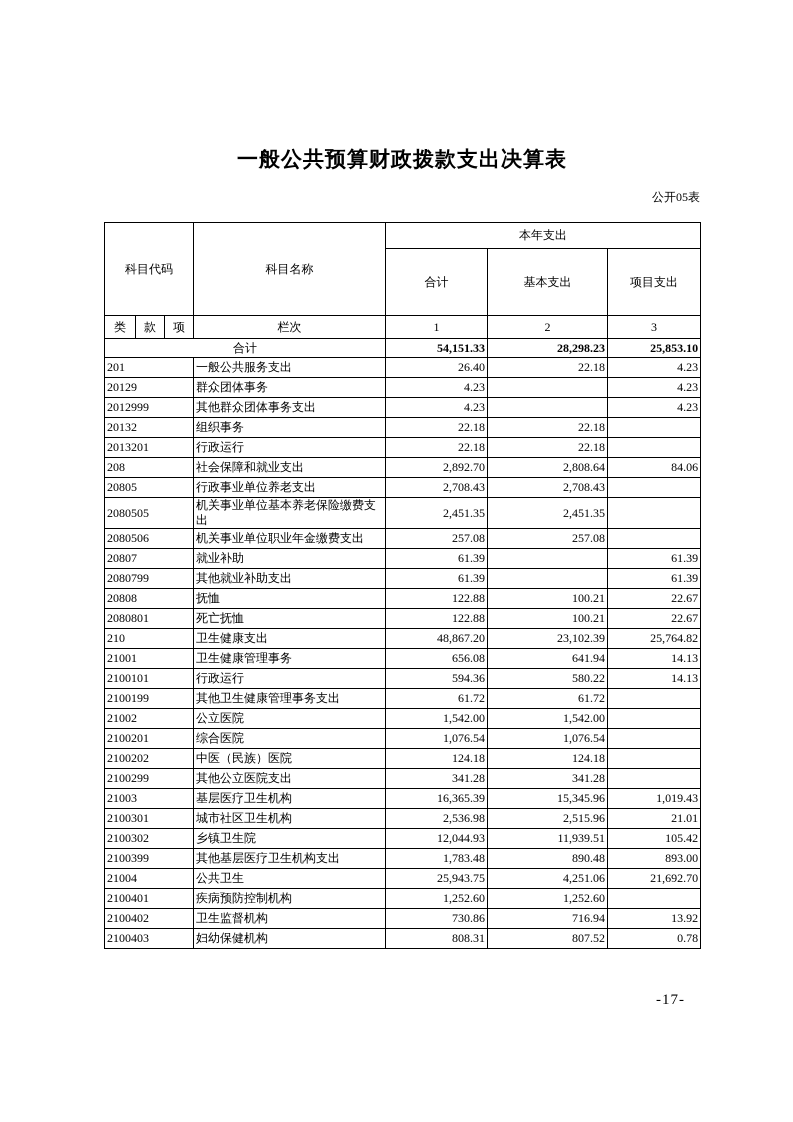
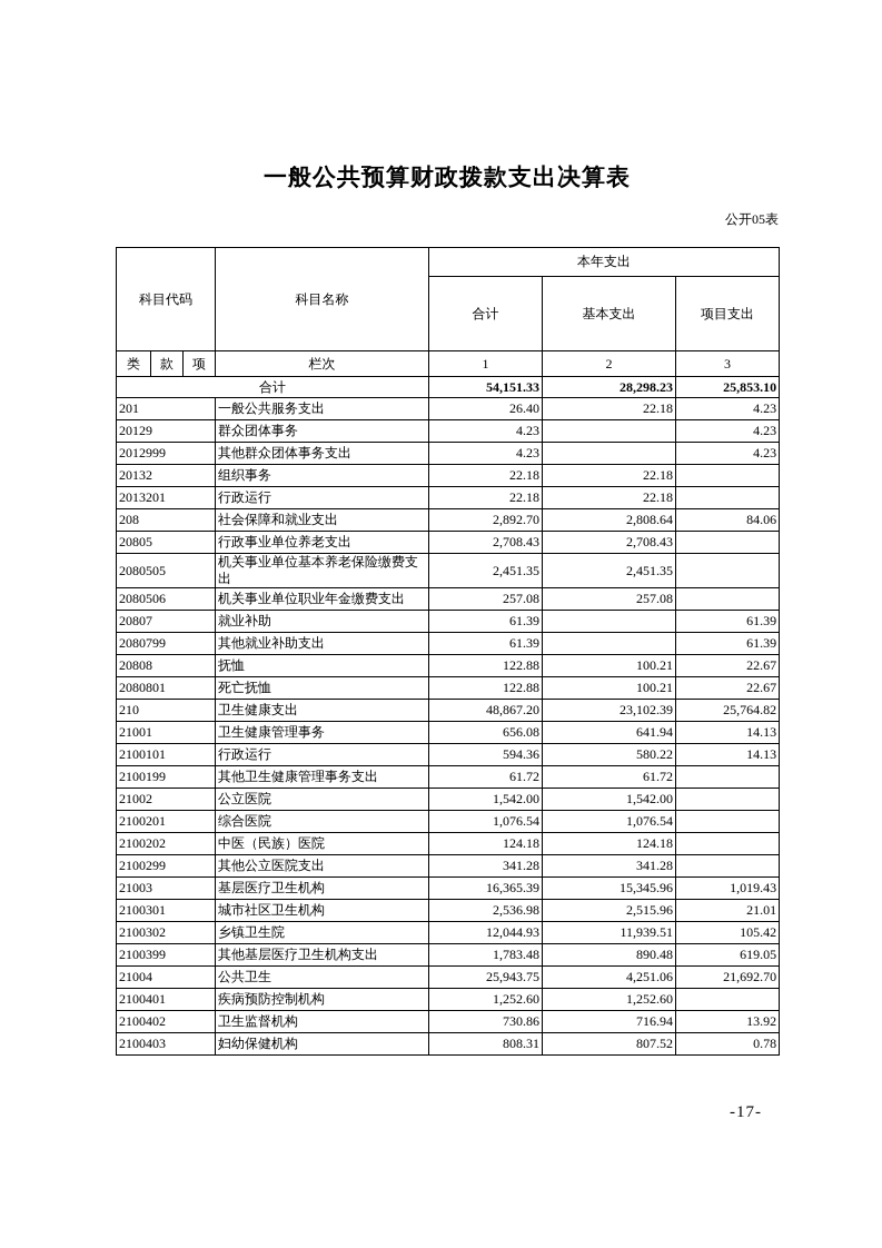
  一般公共预算财政拨款支出决算表
  公开05表
  科目代码	科目名称	本年支出
  合计	基本支出	项目支出
  类	款	项	栏次	1	2	3
  合计	54,151.33	28,298.23	25,853.10
  201	一般公共服务支出	26.40	22.18	4.23
  20129	群众团体事务	4.23		4.23
  2012999	其他群众团体事务支出	4.23		4.23
  20132	组织事务	22.18	22.18
  2013201	行政运行	22.18	22.18
  208	社会保障和就业支出	2,892.70	2,808.64	84.06
  20805	行政事业单位养老支出	2,708.43	2,708.43
  2080505	机关事业单位基本养老保险缴费支出	2,451.35	2,451.35
  2080506	机关事业单位职业年金缴费支出	257.08	257.08
  20807	就业补助	61.39		61.39
  2080799	其他就业补助支出	61.39		61.39
  20808	抚恤	122.88	100.21	22.67
  2080801	死亡抚恤	122.88	100.21	22.67
  210	卫生健康支出	48,867.20	23,102.39	25,764.82
  21001	卫生健康管理事务	656.08	641.94	14.13
  2100101	行政运行	594.36	580.22	14.13
  2100199	其他卫生健康管理事务支出	61.72	61.72
  21002	公立医院	1,542.00	1,542.00
  2100201	综合医院	1,076.54	1,076.54
  2100202	中医（民族）医院	124.18	124.18
  2100299	其他公立医院支出	341.28	341.28
  21003	基层医疗卫生机构	16,365.39	15,345.96	1,019.43
  2100301	城市社区卫生机构	2,536.98	2,515.96	21.01
  2100302	乡镇卫生院	12,044.93	11,939.51	105.42
- 2100399	其他基层医疗卫生机构支出	1,783.48	890.48	893.00
+ 2100399	其他基层医疗卫生机构支出	1,783.48	890.48	619.05
  21004	公共卫生	25,943.75	4,251.06	21,692.70
  2100401	疾病预防控制机构	1,252.60	1,252.60
  2100402	卫生监督机构	730.86	716.94	13.92
  2100403	妇幼保健机构	808.31	807.52	0.78
  -17-
